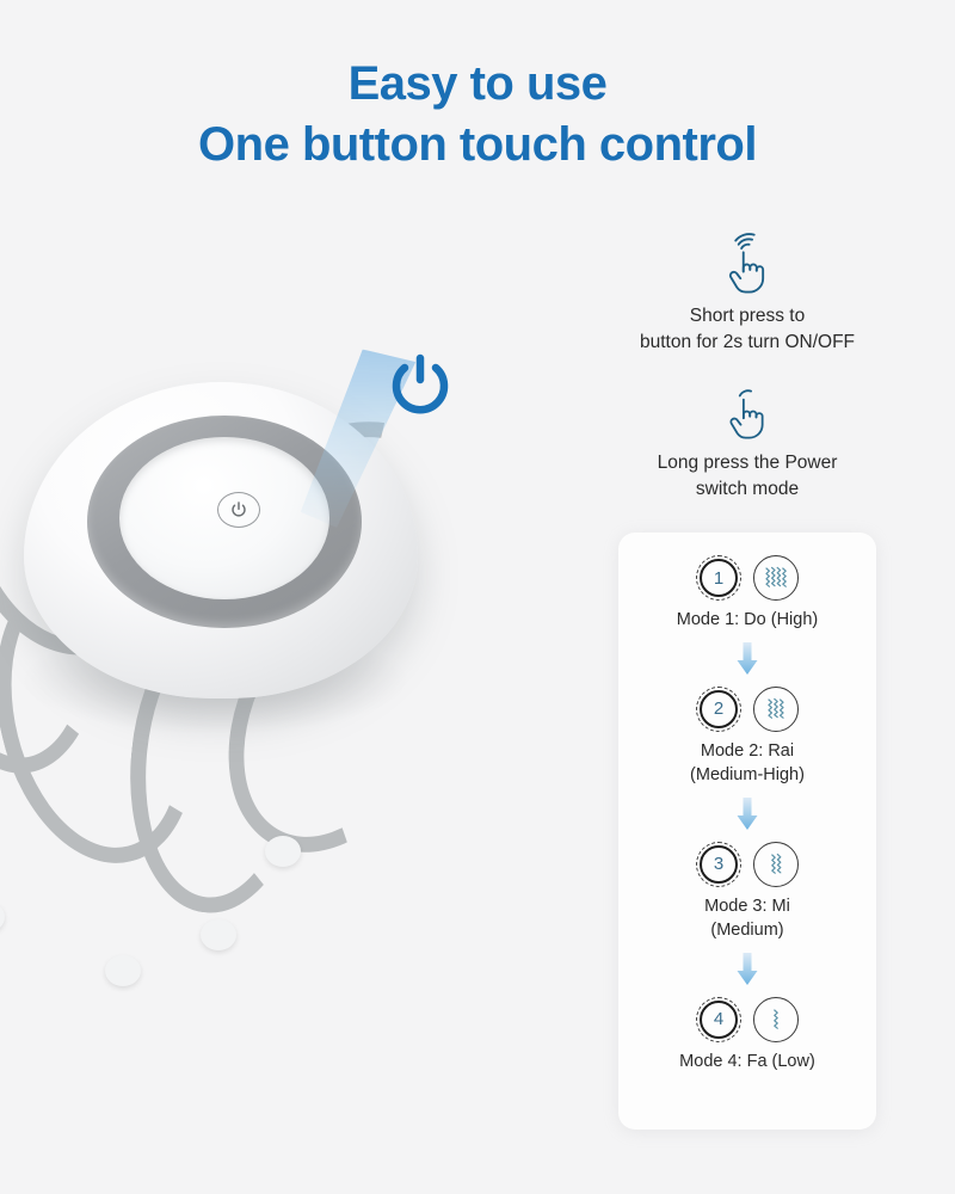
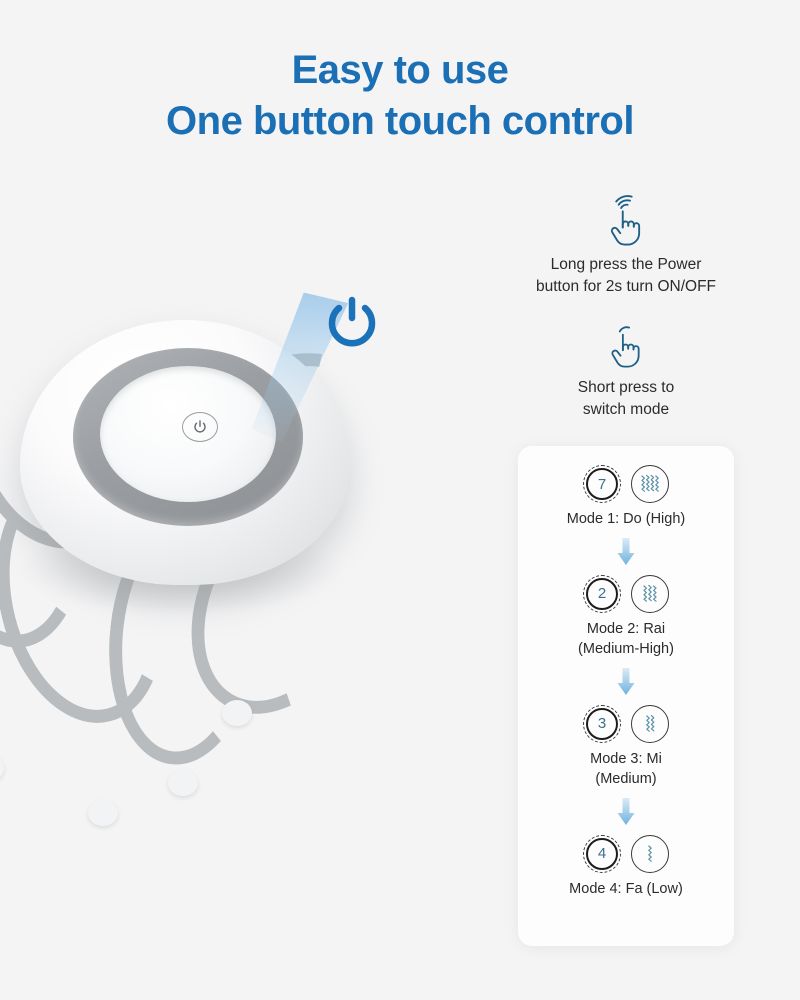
  Easy to use
  One button touch control
- Short press to
+ Long press the Power
  button for 2s turn ON/OFF
- Long press the Power
+ Short press to
  switch mode
- 1
+ 7
  Mode 1: Do (High)
  2
  Mode 2: Rai
  (Medium-High)
  3
  Mode 3: Mi
  (Medium)
  4
  Mode 4: Fa (Low)
